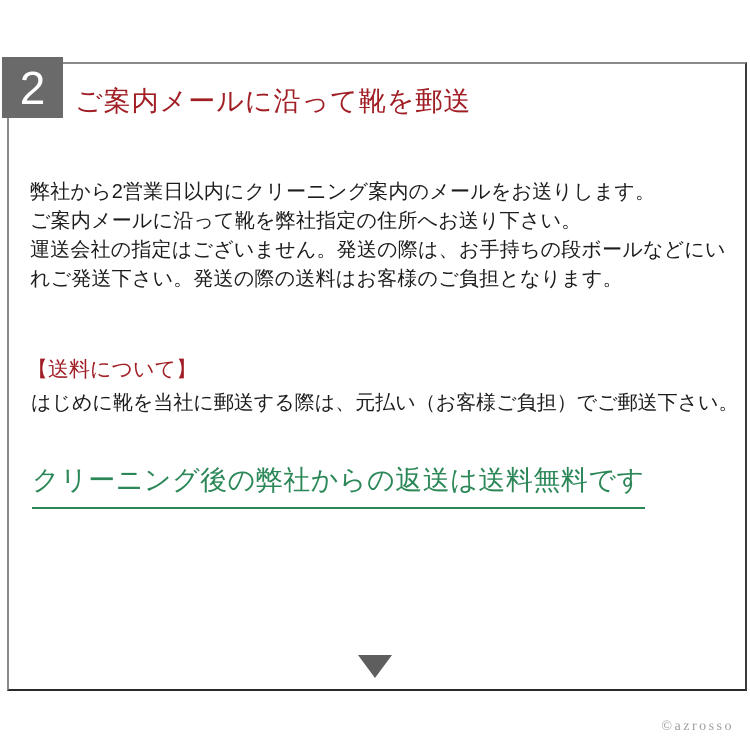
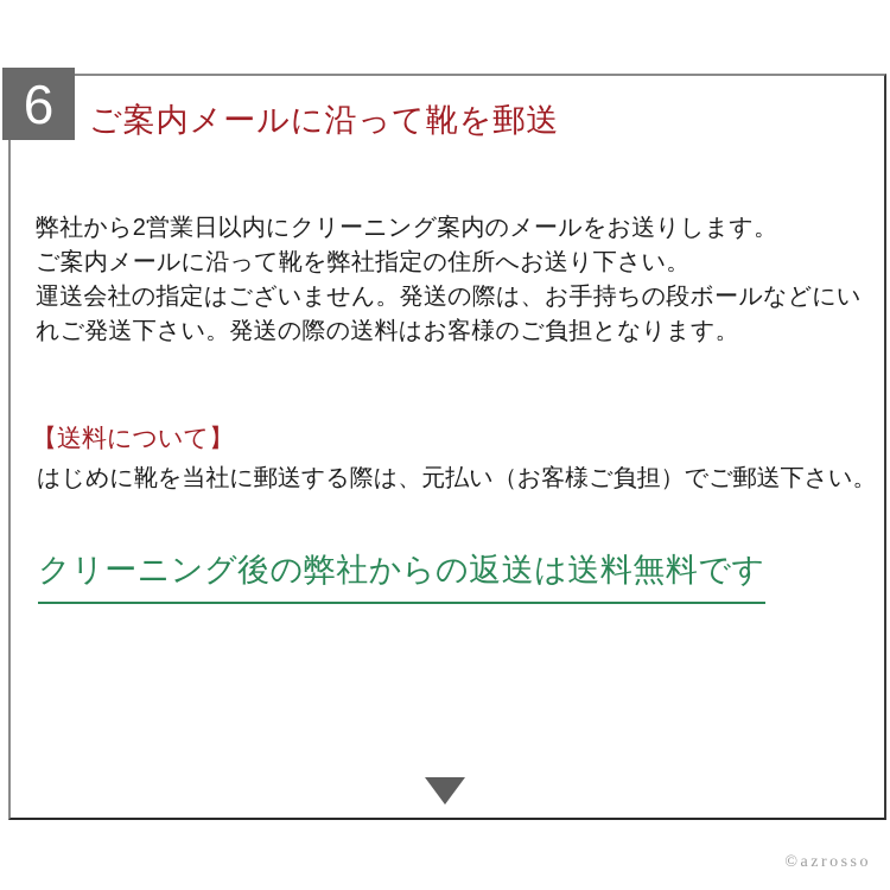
- 2
+ 6
  ご案内メールに沿って靴を郵送
  弊社から2営業日以内にクリーニング案内のメールをお送りします。
  ご案内メールに沿って靴を弊社指定の住所へお送り下さい。
  運送会社の指定はございません。発送の際は、お手持ちの段ボールなどにい
  れご発送下さい。発送の際の送料はお客様のご負担となります。
  【送料について】
  はじめに靴を当社に郵送する際は、元払い（お客様ご負担）でご郵送下さい。
  クリーニング後の弊社からの返送は送料無料です
  ©azrosso
